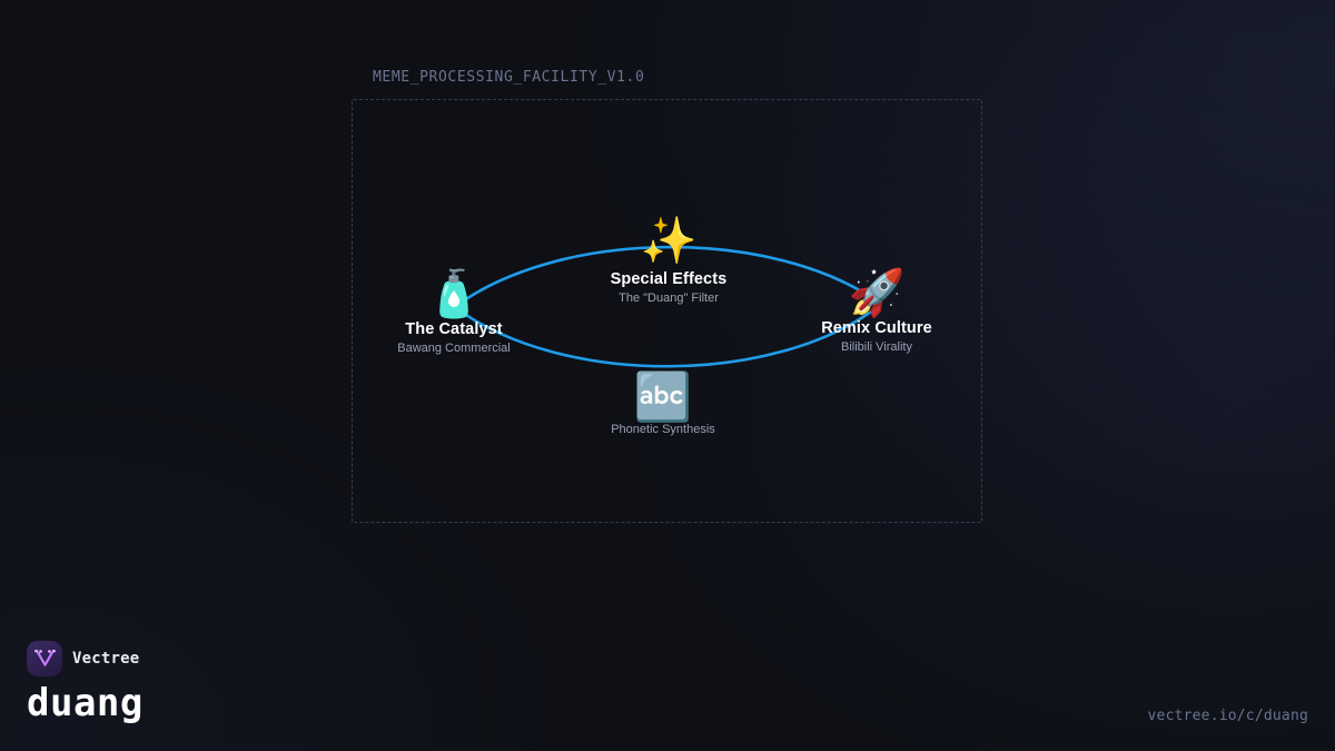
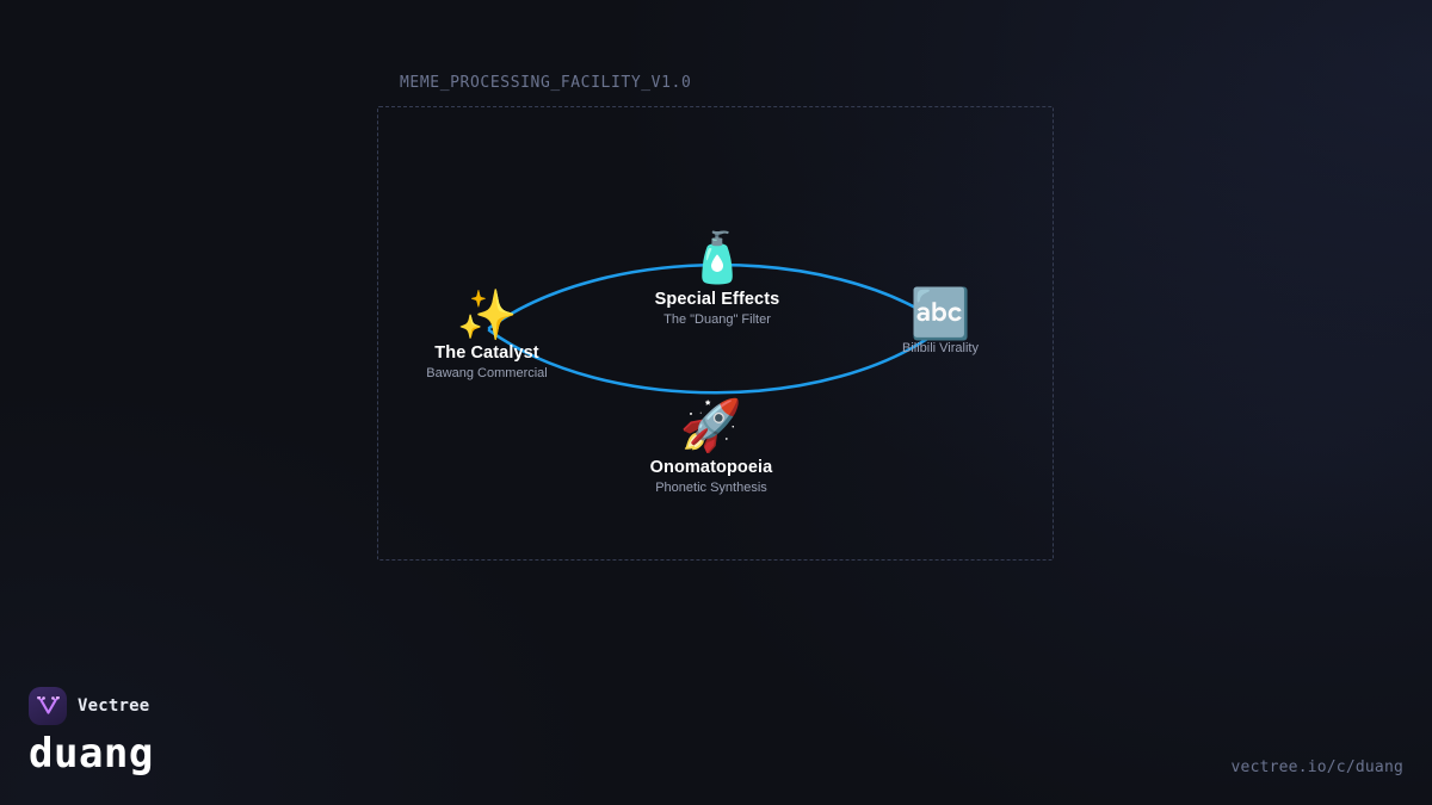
  MEME_PROCESSING_FACILITY_V1.0
- 🧴
+ ✨
  The Catalyst
  Bawang Commercial
- ✨
+ 🧴
  Special Effects
  The "Duang" Filter
- 🚀
+ 🔤
- Remix Culture
  Bilibili Virality
- 🔤
+ 🚀
+ Onomatopoeia
  Phonetic Synthesis
  Vectree
  duang
  vectree.io/c/duang
